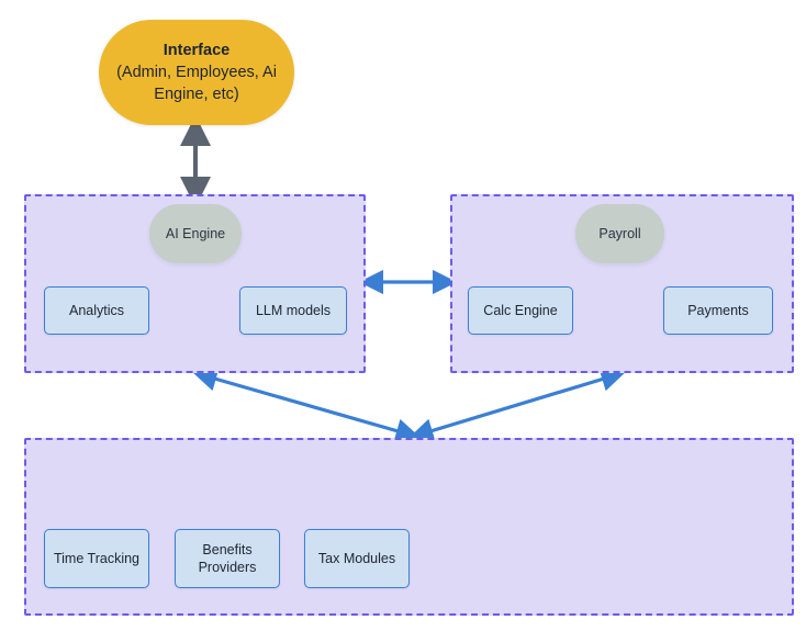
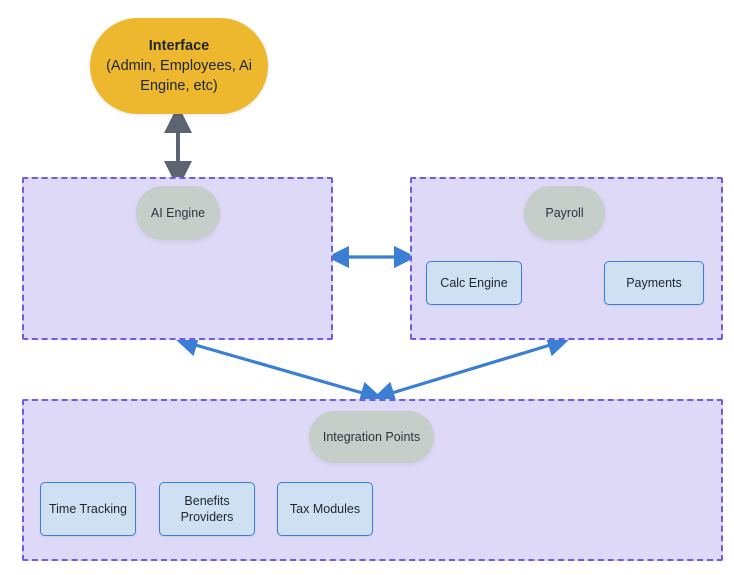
  Interface
  (Admin, Employees, Ai Engine, etc)
  AI Engine
- Analytics
- LLM models
  Payroll
  Calc Engine
  Payments
+ Integration Points
  Time Tracking
  Benefits Providers
  Tax Modules
